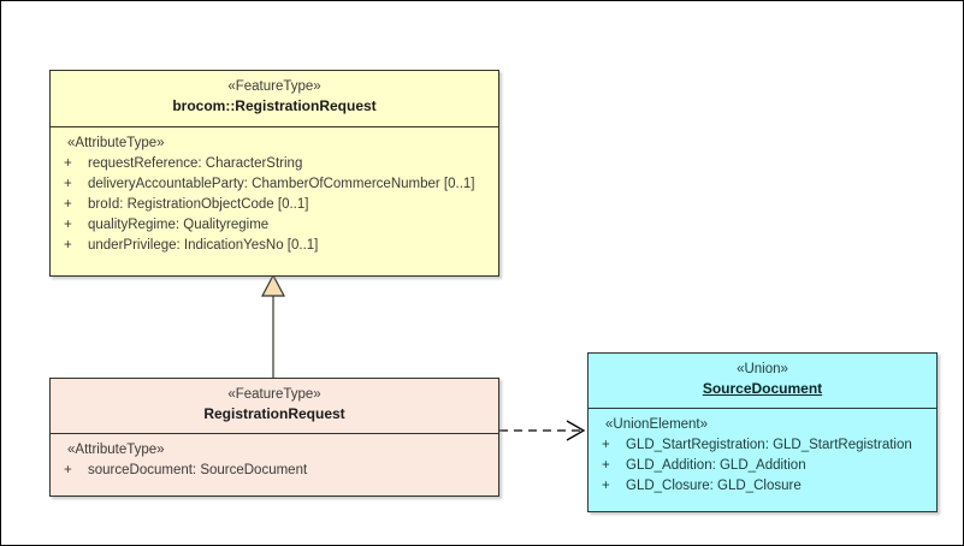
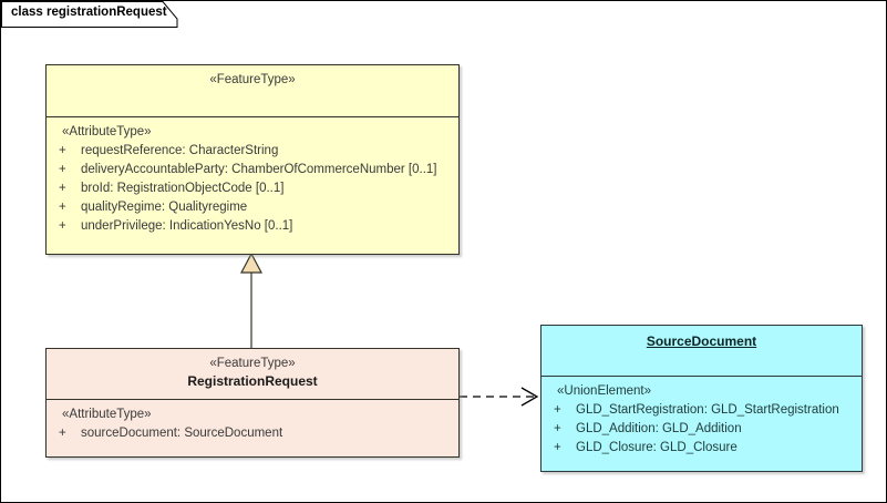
+ class registrationRequest
  «FeatureType»
- brocom::RegistrationRequest
  «AttributeType»
  +
  requestReference: CharacterString
  +
  deliveryAccountableParty: ChamberOfCommerceNumber [0..1]
  +
  broId: RegistrationObjectCode [0..1]
  +
  qualityRegime: Qualityregime
  +
  underPrivilege: IndicationYesNo [0..1]
  «FeatureType»
  RegistrationRequest
  «AttributeType»
  +
  sourceDocument: SourceDocument
- «Union»
  SourceDocument
  «UnionElement»
  +
  GLD_StartRegistration: GLD_StartRegistration
  +
  GLD_Addition: GLD_Addition
  +
  GLD_Closure: GLD_Closure
